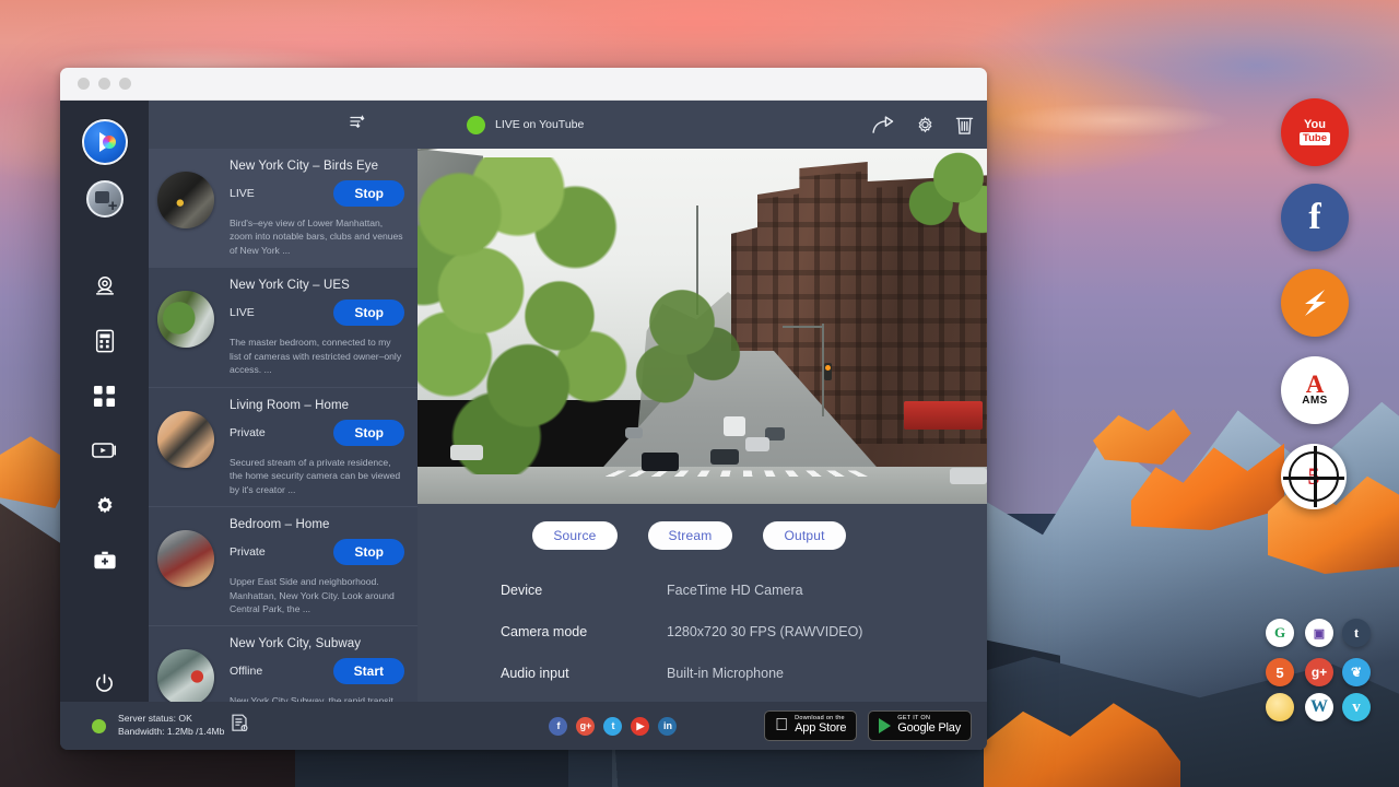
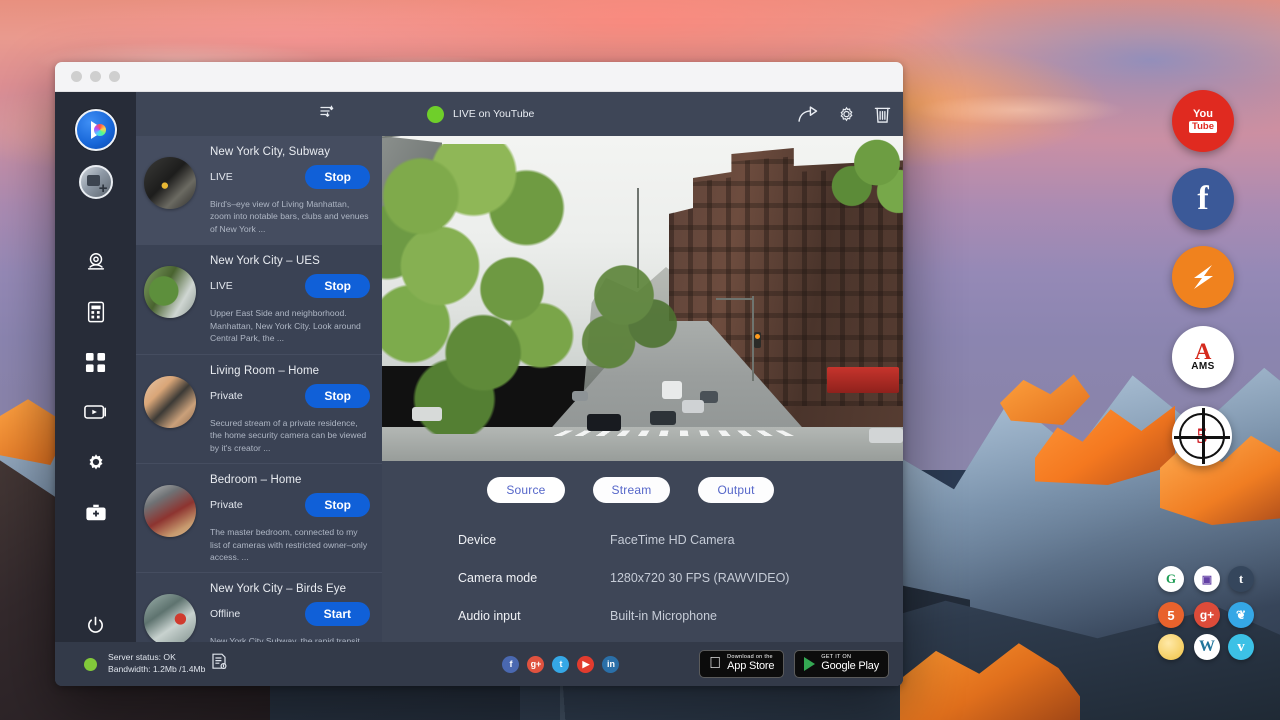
- New York City – Birds Eye
+ New York City, Subway
  LIVE
  Stop
- Bird's–eye view of Lower Manhattan, zoom into notable bars, clubs and venues of New York ...
+ Bird's–eye view of Living Manhattan, zoom into notable bars, clubs and venues of New York ...
  New York City – UES
  LIVE
  Stop
- The master bedroom, connected to my list of cameras with restricted owner–only access. ...
+ Upper East Side and neighborhood. Manhattan, New York City. Look around Central Park, the ...
  Living Room – Home
  Private
  Stop
  Secured stream of a private residence, the home security camera can be viewed by it's creator ...
  Bedroom – Home
  Private
  Stop
- Upper East Side and neighborhood. Manhattan, New York City. Look around Central Park, the ...
+ The master bedroom, connected to my list of cameras with restricted owner–only access. ...
- New York City, Subway
+ New York City – Birds Eye
  Offline
  Start
  LIVE on YouTube
  Source
  Stream
  Output
  Device
  FaceTime HD Camera
  Camera mode
  1280x720 30 FPS (RAWVIDEO)
  Audio input
  Built-in Microphone
  Server status: OK
  Bandwidth: 1.2Mb /1.4Mb
  f
  g+
  t
  ▶
  in
  
  App Store
  Google Play
  You
  Tube
  f
  A
  AMS
  5
  G
  ▣
  t
  5
  g+
  ❦
  W
  v
